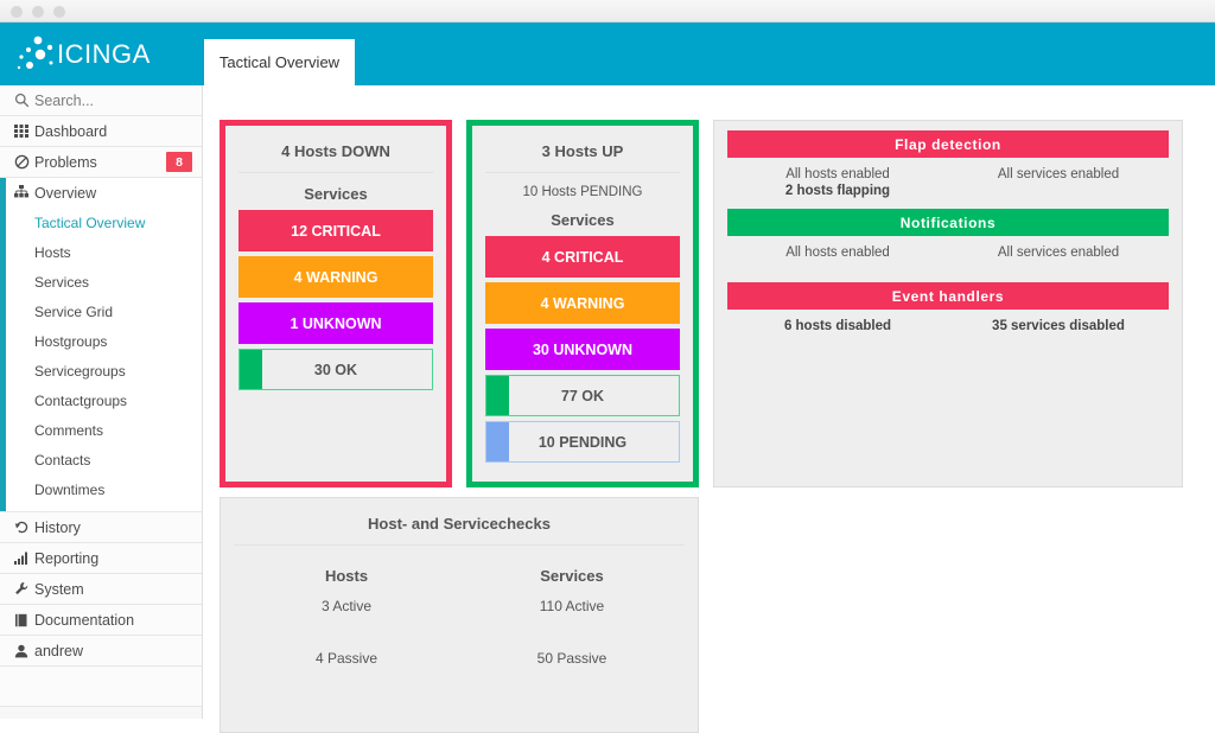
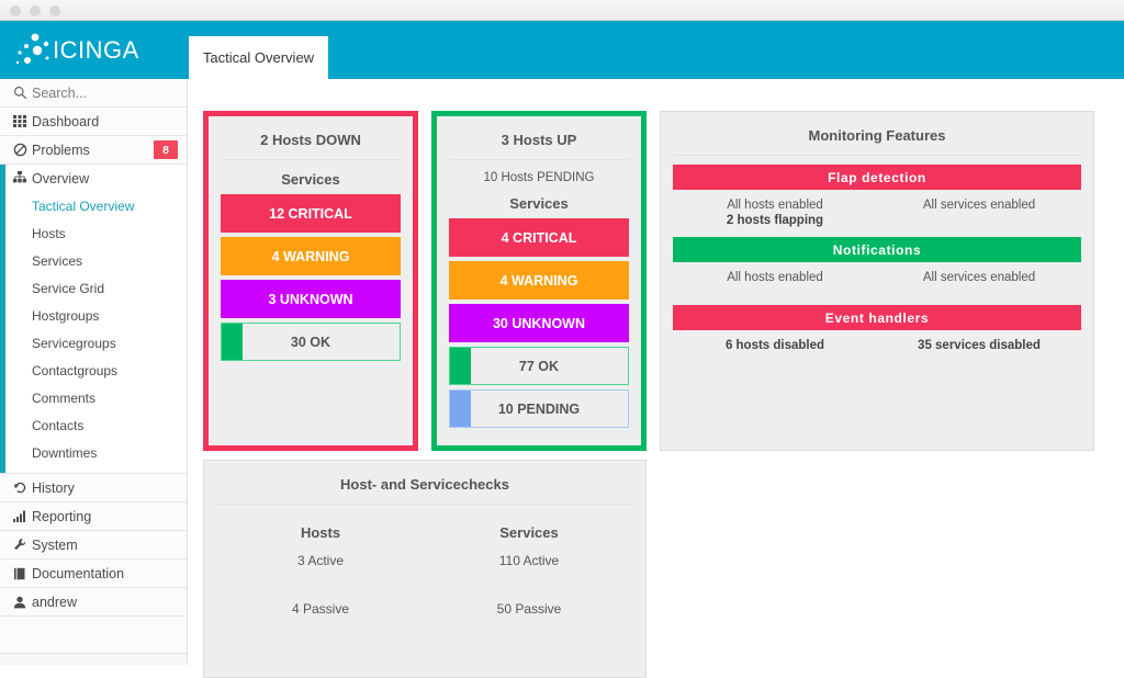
  ICINGA
  Tactical Overview
  Search...
  Dashboard
  Problems
  8
  Overview
  Tactical Overview
  Hosts
  Services
  Service Grid
  Hostgroups
  Servicegroups
  Contactgroups
  Comments
  Contacts
  Downtimes
  History
  Reporting
  System
  Documentation
  andrew
- 4 Hosts DOWN
+ 2 Hosts DOWN
  Services
  12 CRITICAL
  4 WARNING
- 1 UNKNOWN
+ 3 UNKNOWN
  30 OK
  3 Hosts UP
  10 Hosts PENDING
  Services
  4 CRITICAL
  4 WARNING
  30 UNKNOWN
  77 OK
  10 PENDING
+ Monitoring Features
  Flap detection
  All hosts enabled
  All services enabled
  2 hosts flapping
  Notifications
  All hosts enabled
  All services enabled
  Event handlers
  6 hosts disabled
  35 services disabled
  Host- and Servicechecks
  Hosts
  Services
  3 Active
  110 Active
  4 Passive
  50 Passive
